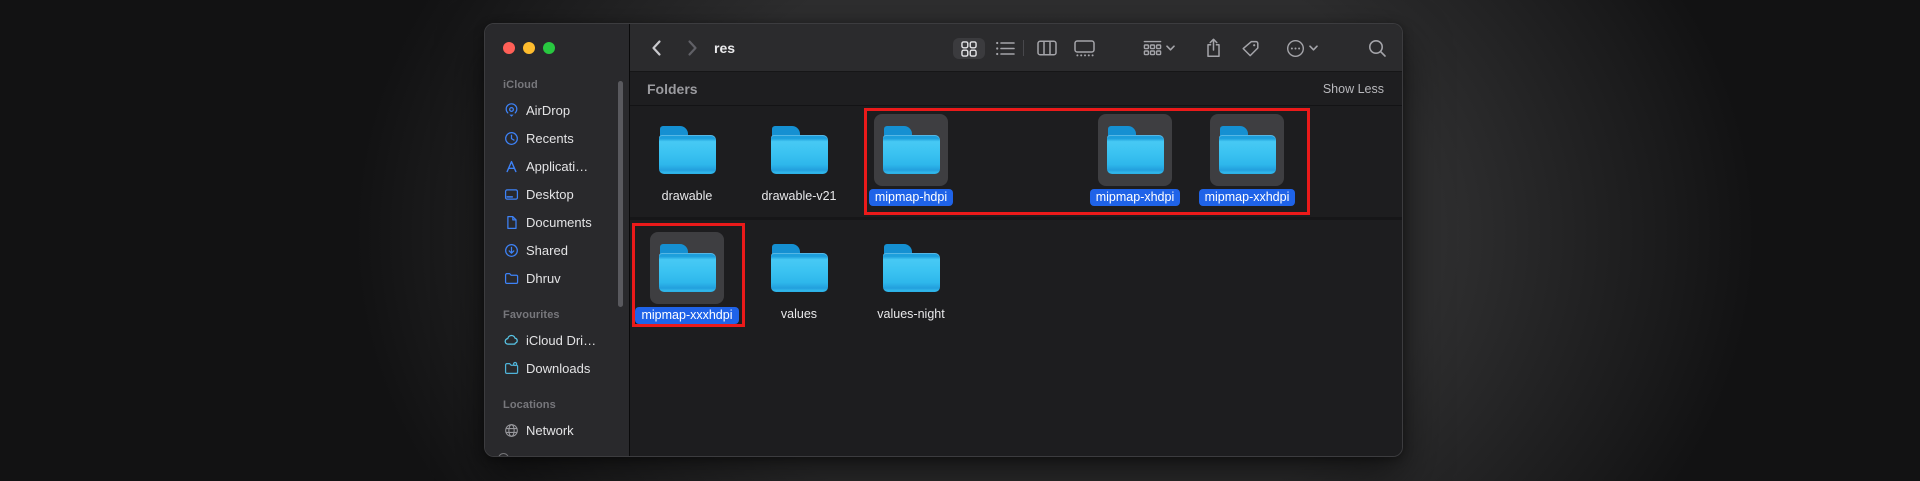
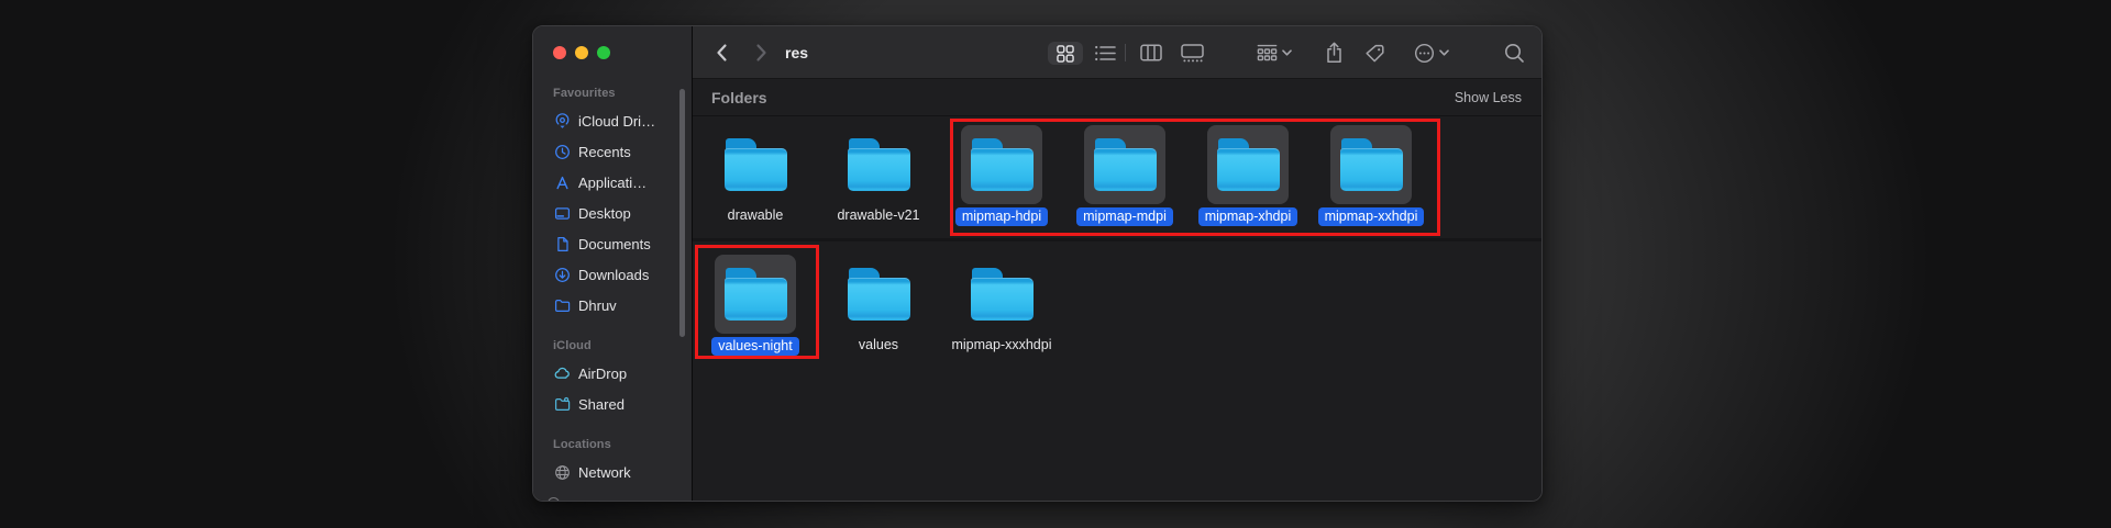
- iCloud
+ Favourites
- AirDrop
+ iCloud Dri…
  Recents
  Applicati…
  Desktop
  Documents
- Shared
+ Downloads
  Dhruv
- Favourites
+ iCloud
- iCloud Dri…
+ AirDrop
- Downloads
+ Shared
  Locations
  Network
  res
  Folders
  Show Less
  drawable
  drawable-v21
  mipmap-hdpi
+ mipmap-mdpi
  mipmap-xhdpi
  mipmap-xxhdpi
- mipmap-xxxhdpi
+ values-night
  values
- values-night
+ mipmap-xxxhdpi
